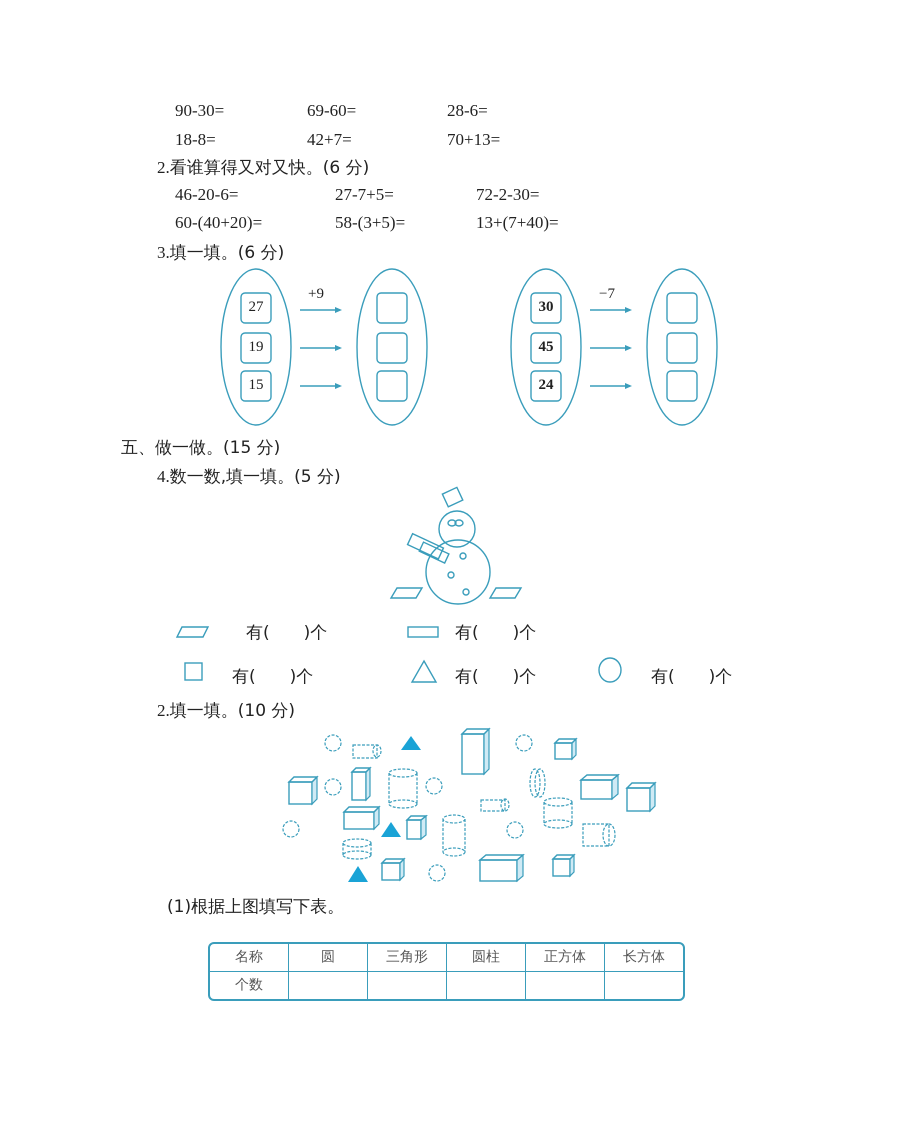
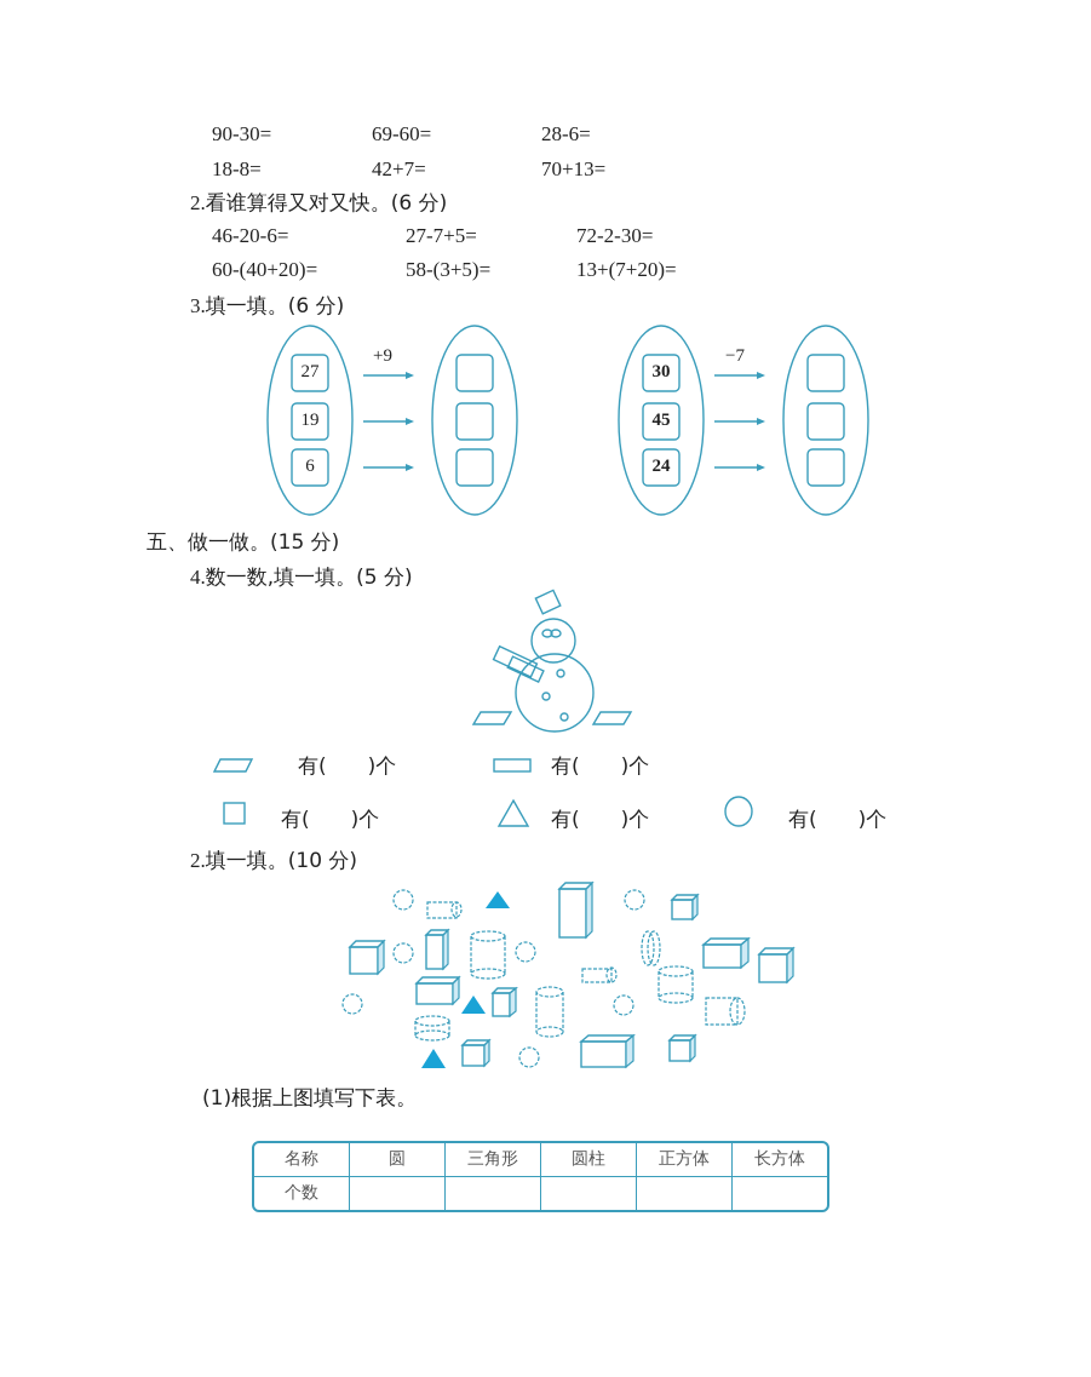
  90-30=
  69-60=
  28-6=
  18-8=
  42+7=
  70+13=
  2.看谁算得又对又快。(6 分)
  46-20-6=
  27-7+5=
  72-2-30=
  60-(40+20)=
  58-(3+5)=
- 13+(7+40)=
+ 13+(7+20)=
  3.填一填。(6 分)
  +9
  −7
  27
  19
- 15
+ 6
  30
  45
  24
  五、做一做。(15 分)
  4.数一数,填一填。(5 分)
  有( )个
  有( )个
  有( )个
  有( )个
  有( )个
  2.填一填。(10 分)
  (1)根据上图填写下表。
  名称	圆	三角形	圆柱	正方体	长方体
  个数
